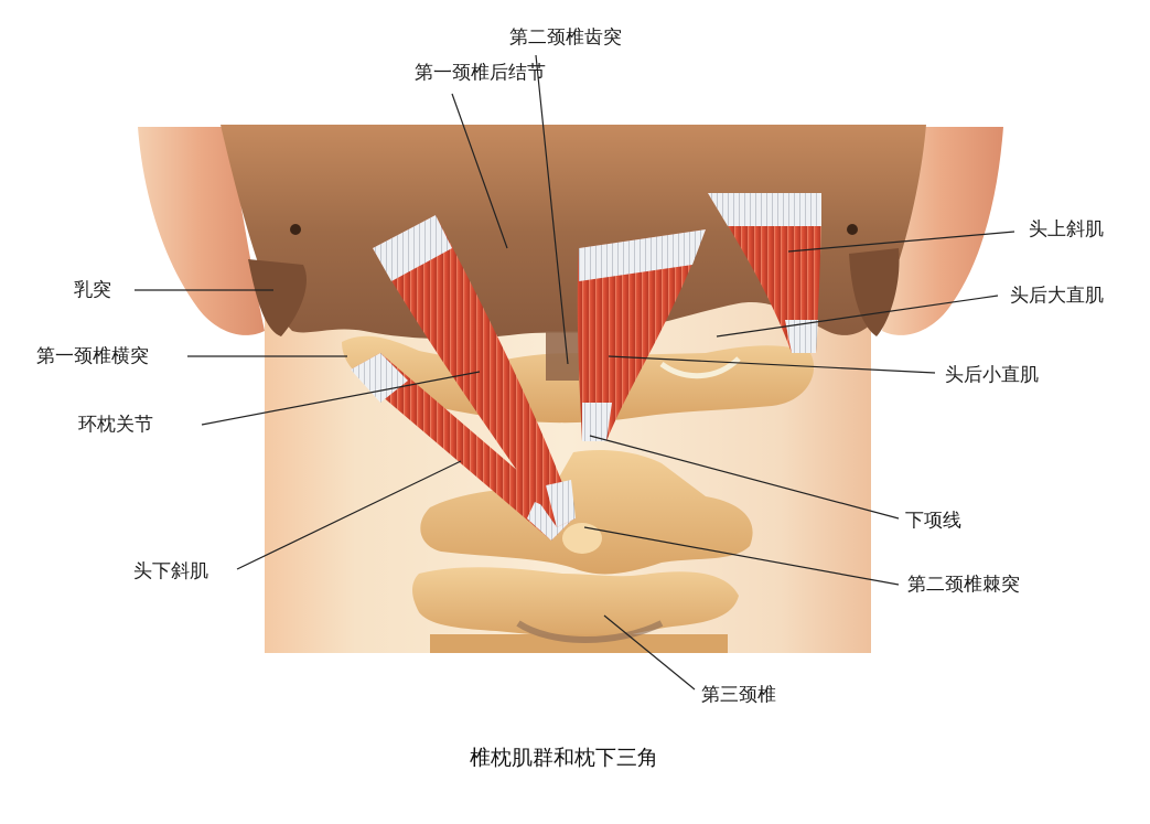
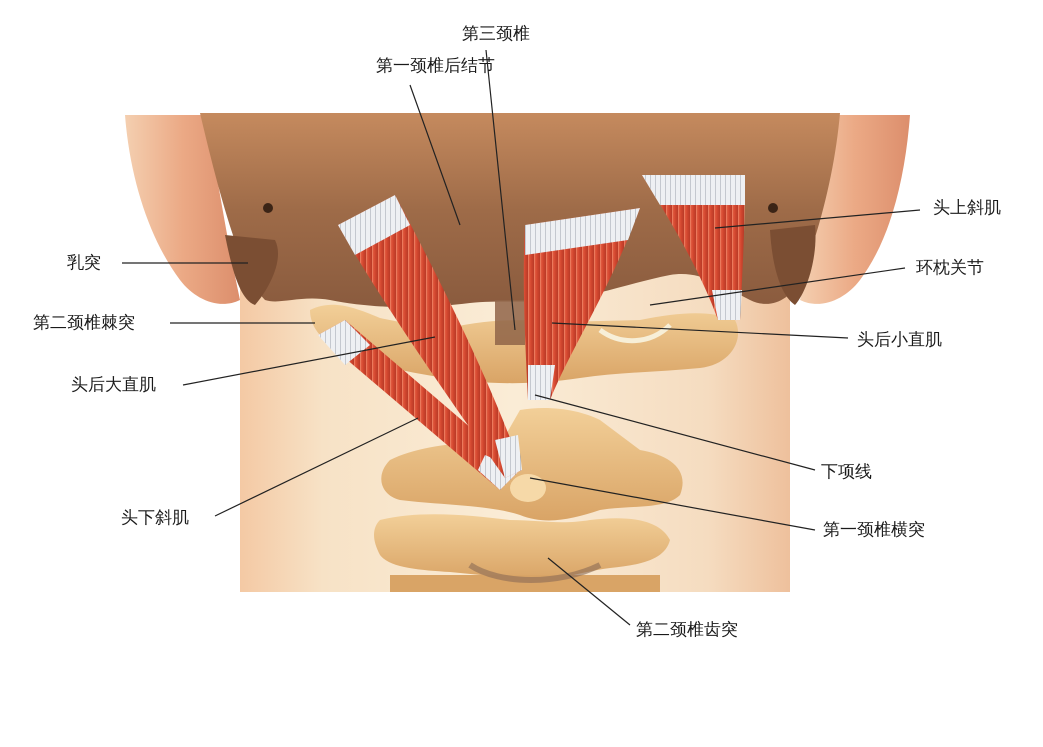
- 第二颈椎齿突
+ 第三颈椎
  第一颈椎后结节
  乳突
- 第一颈椎横突
+ 第二颈椎棘突
- 环枕关节
+ 头后大直肌
  头下斜肌
  头上斜肌
- 头后大直肌
+ 环枕关节
  头后小直肌
  下项线
- 第二颈椎棘突
+ 第一颈椎横突
- 第三颈椎
+ 第二颈椎齿突
- 椎枕肌群和枕下三角
